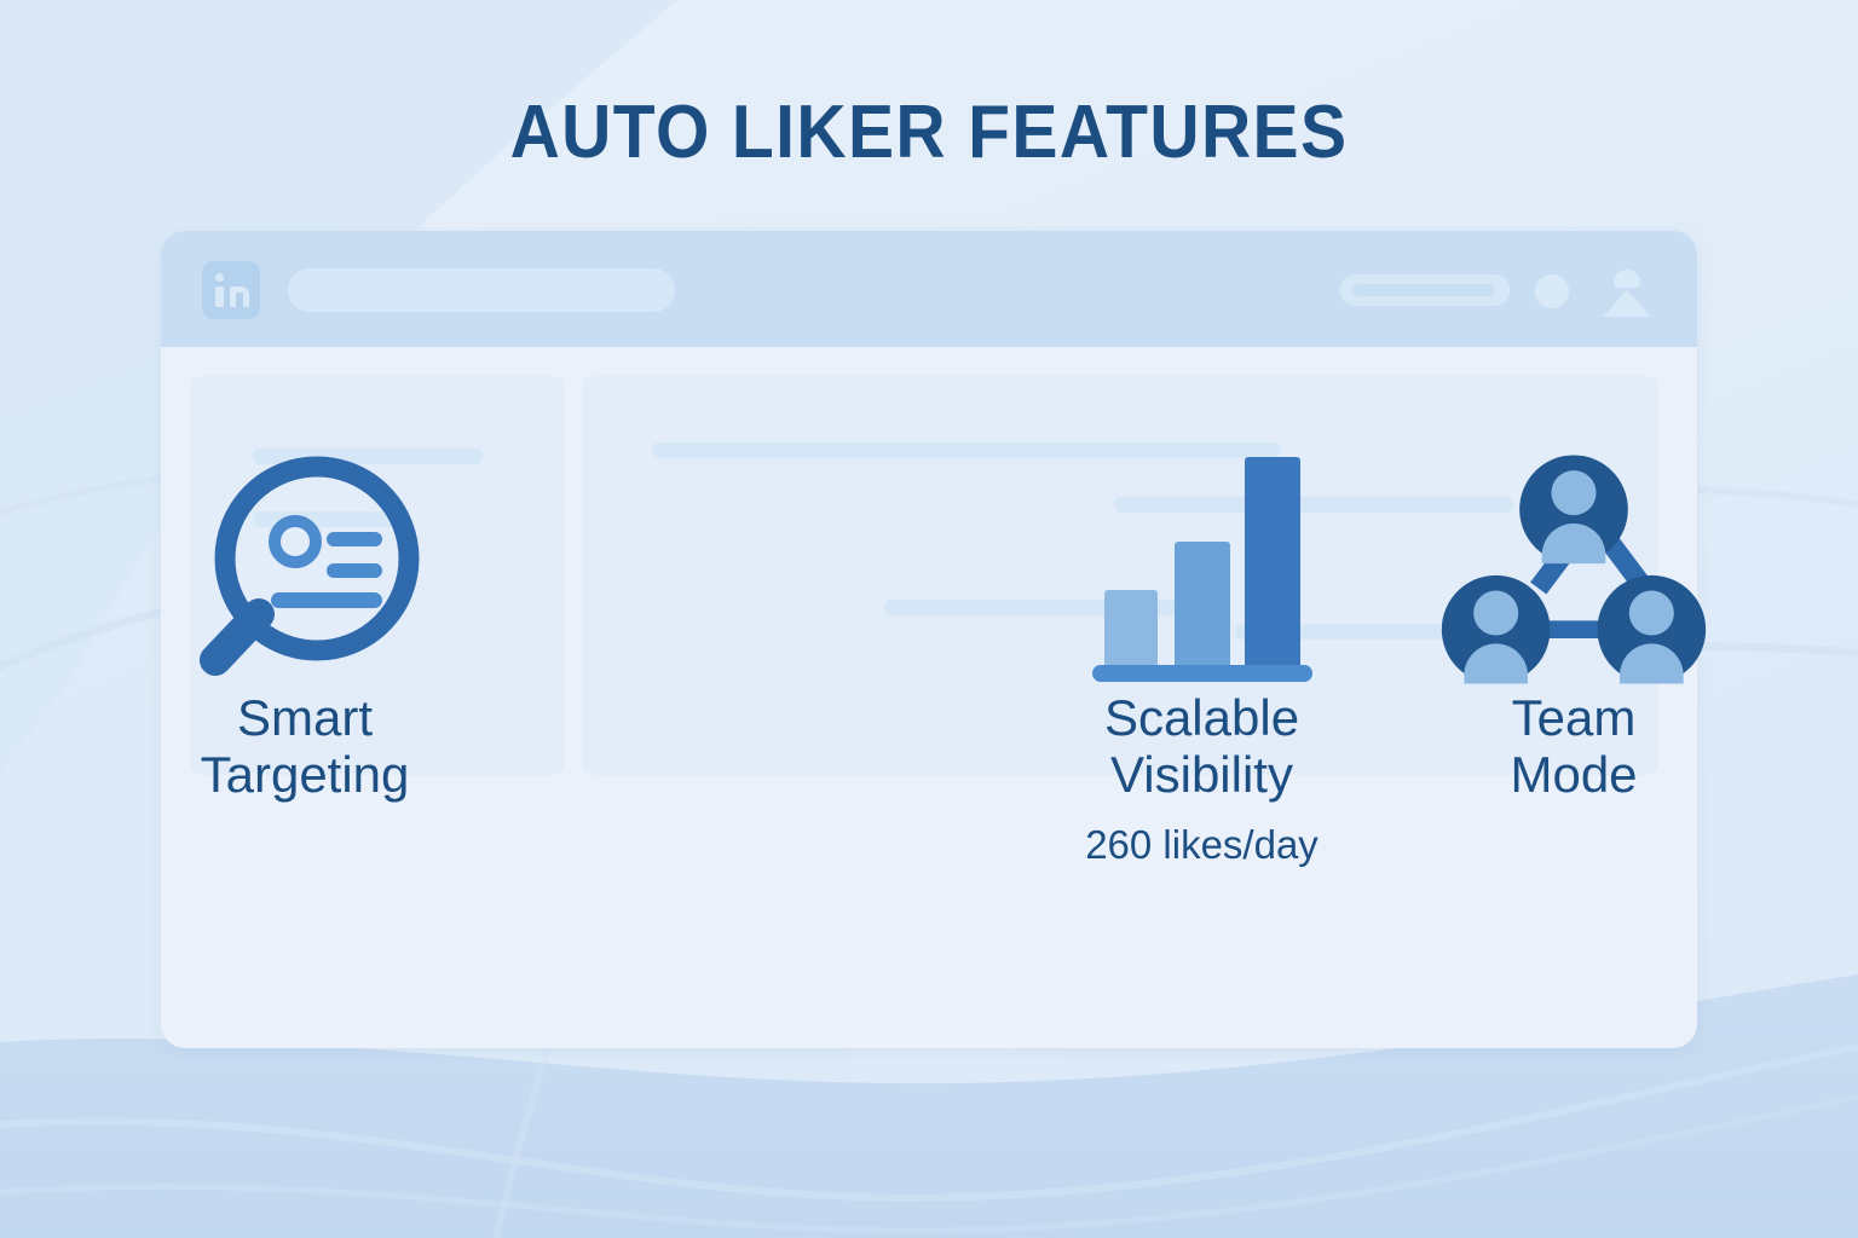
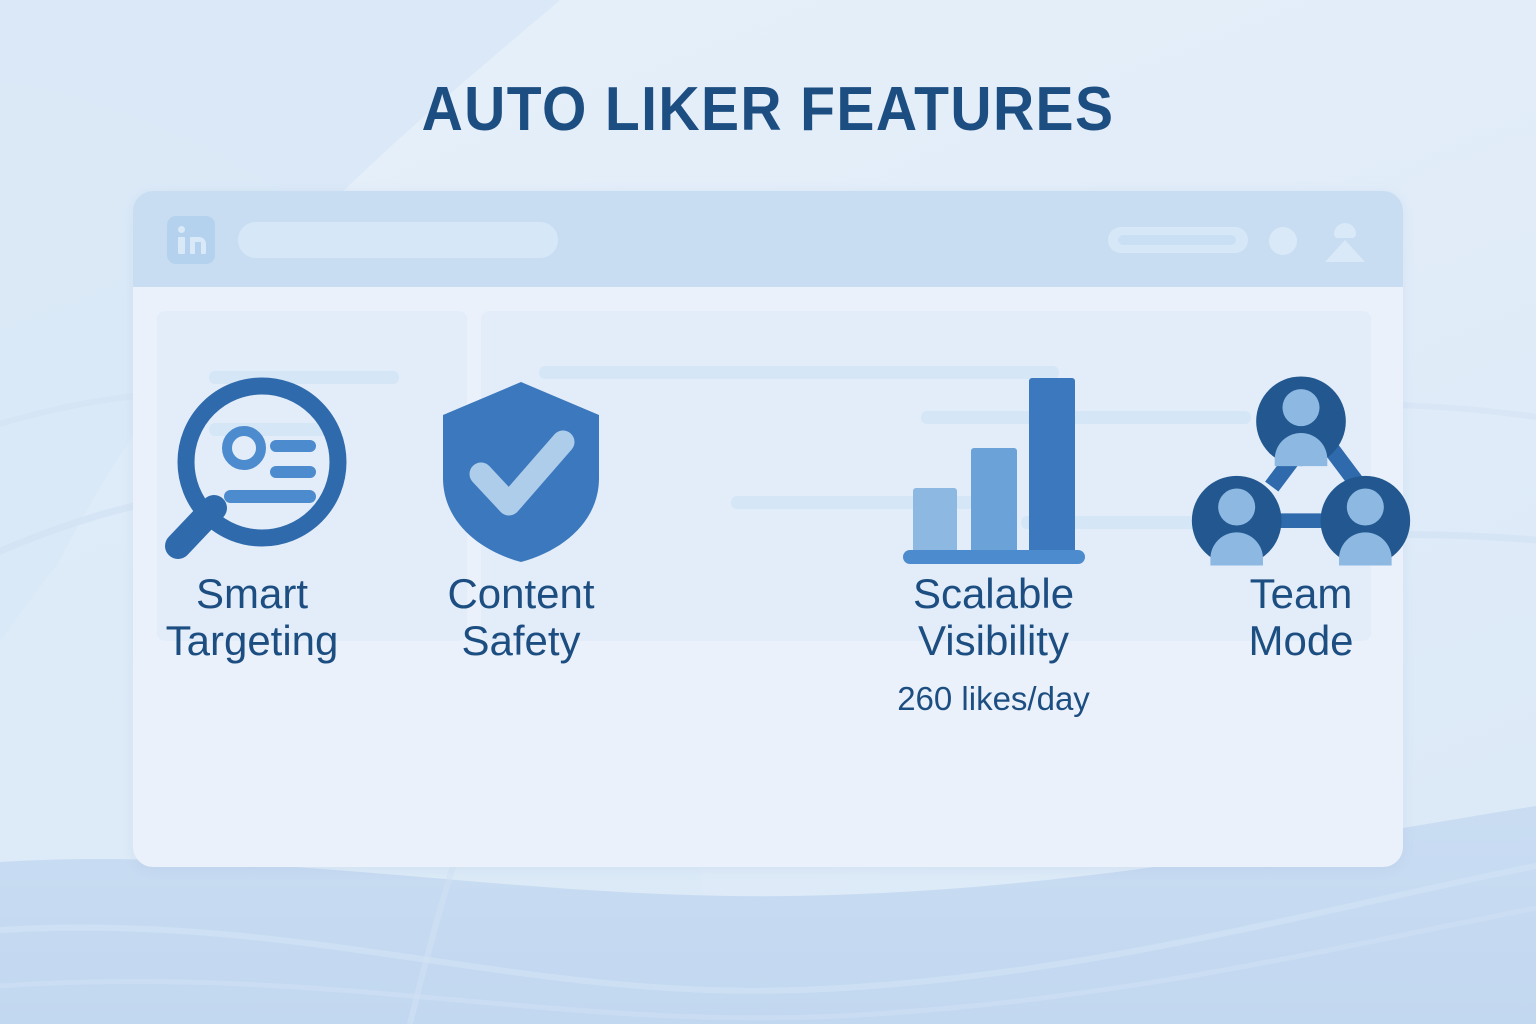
  AUTO LIKER FEATURES
  Smart
  Targeting
+ Content
+ Safety
  Scalable
  Visibility
  260 likes/day
  Team
  Mode
